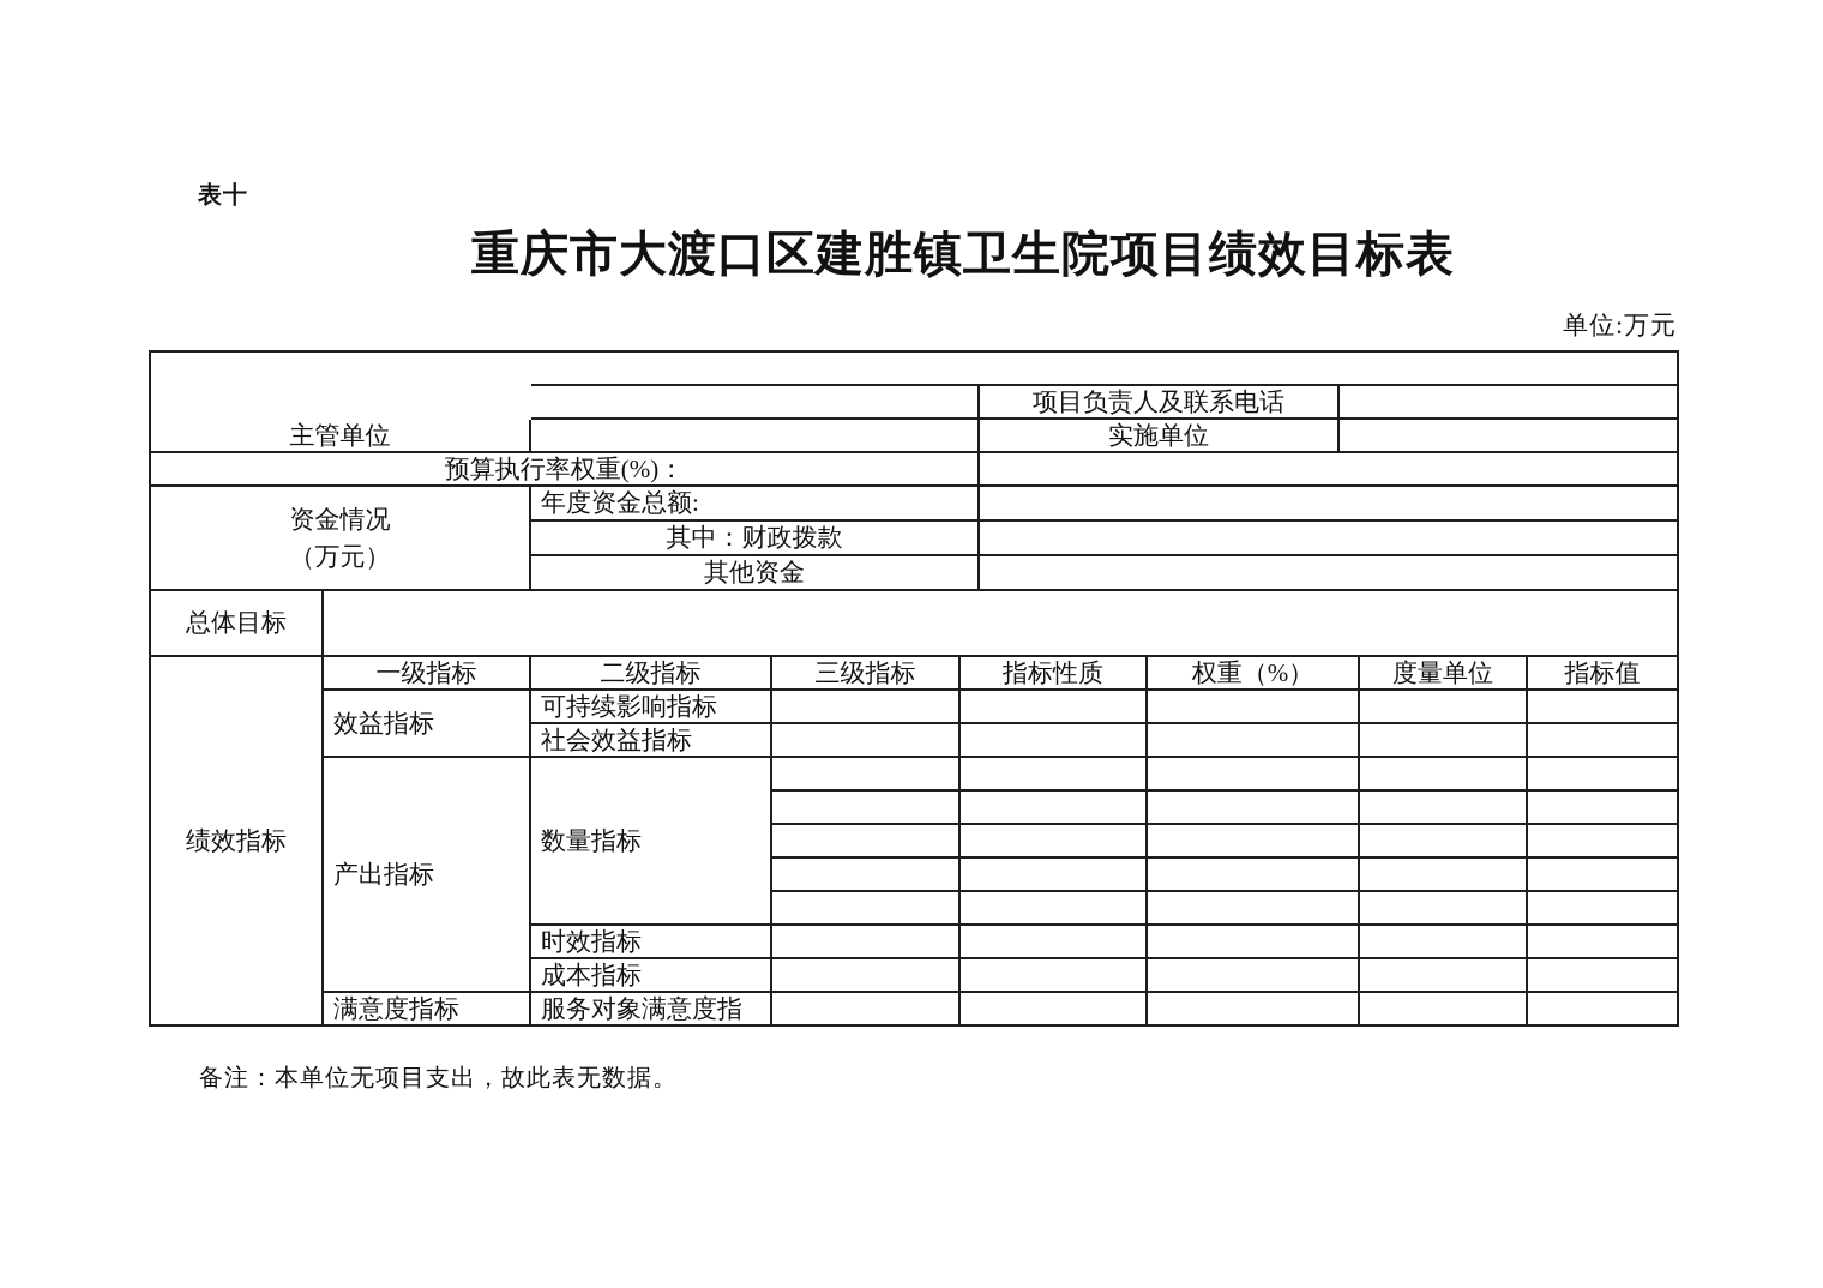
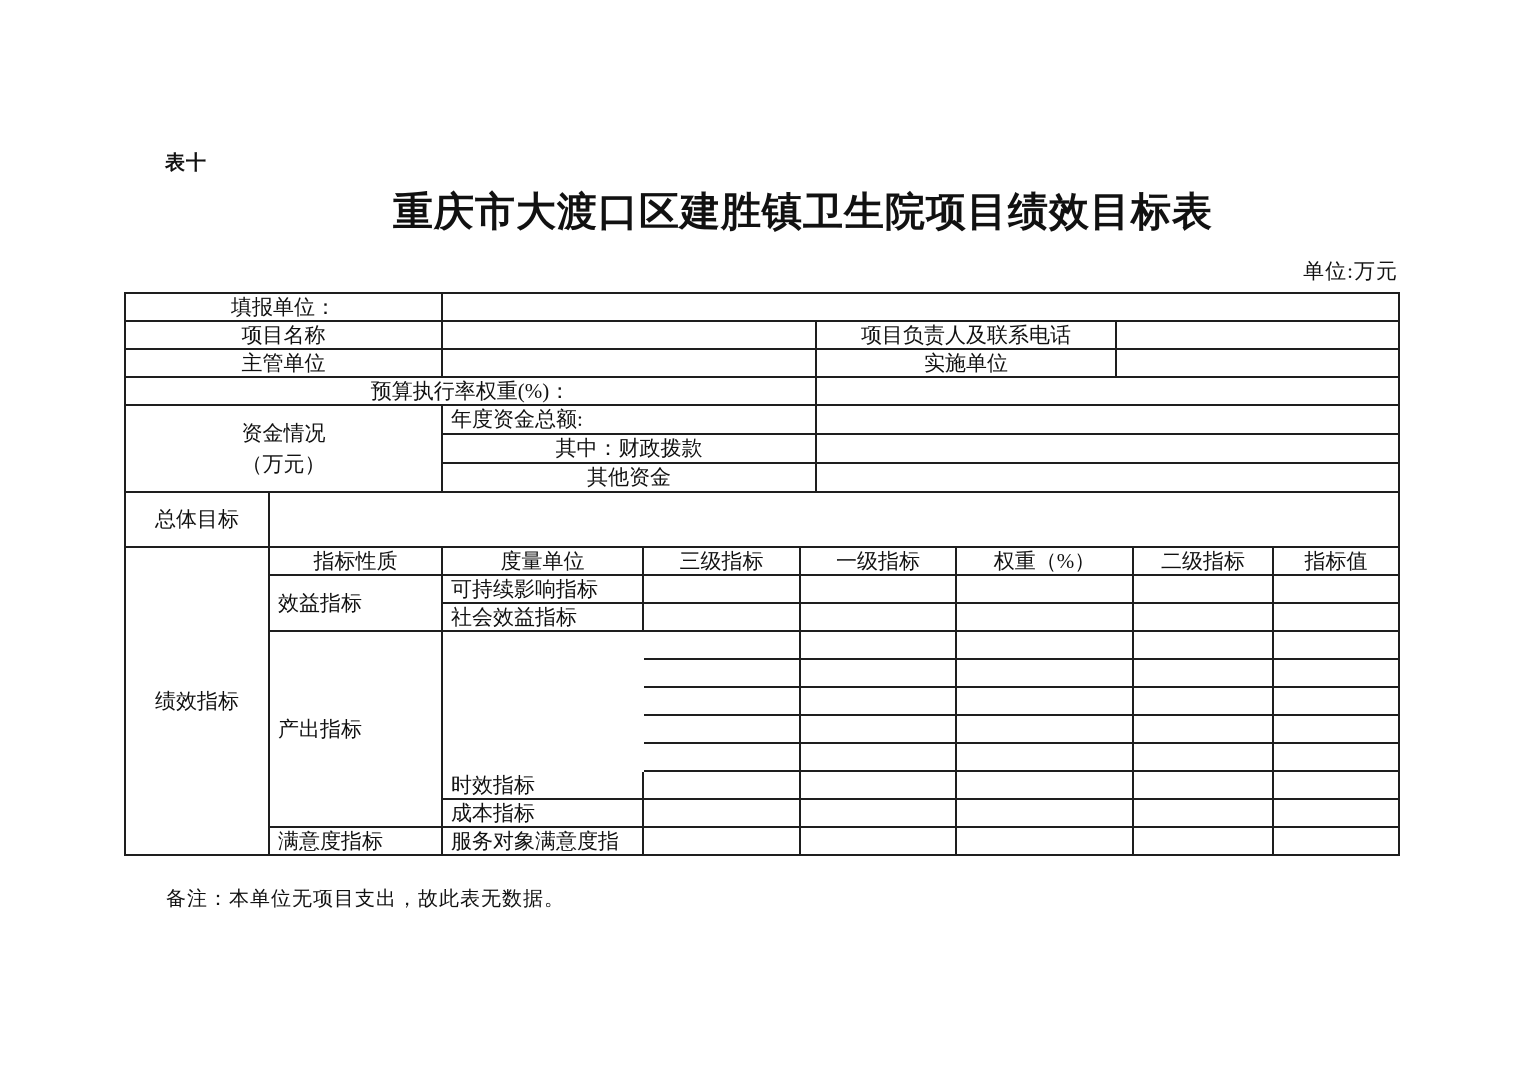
  表十
  重庆市大渡口区建胜镇卫生院项目绩效目标表
  单位:万元
+ 填报单位：
+ 项目名称
  项目负责人及联系电话
  主管单位
  实施单位
  预算执行率权重(%)：
  资金情况
  （万元）
  年度资金总额:
  其中：财政拨款
  其他资金
  总体目标
  绩效指标
- 一级指标
+ 指标性质
- 二级指标
+ 度量单位
  三级指标
- 指标性质
+ 一级指标
  权重（%）
- 度量单位
+ 二级指标
  指标值
  效益指标
  可持续影响指标
  社会效益指标
  产出指标
- 数量指标
  时效指标
  成本指标
  满意度指标
  服务对象满意度指
  备注：本单位无项目支出，故此表无数据。
